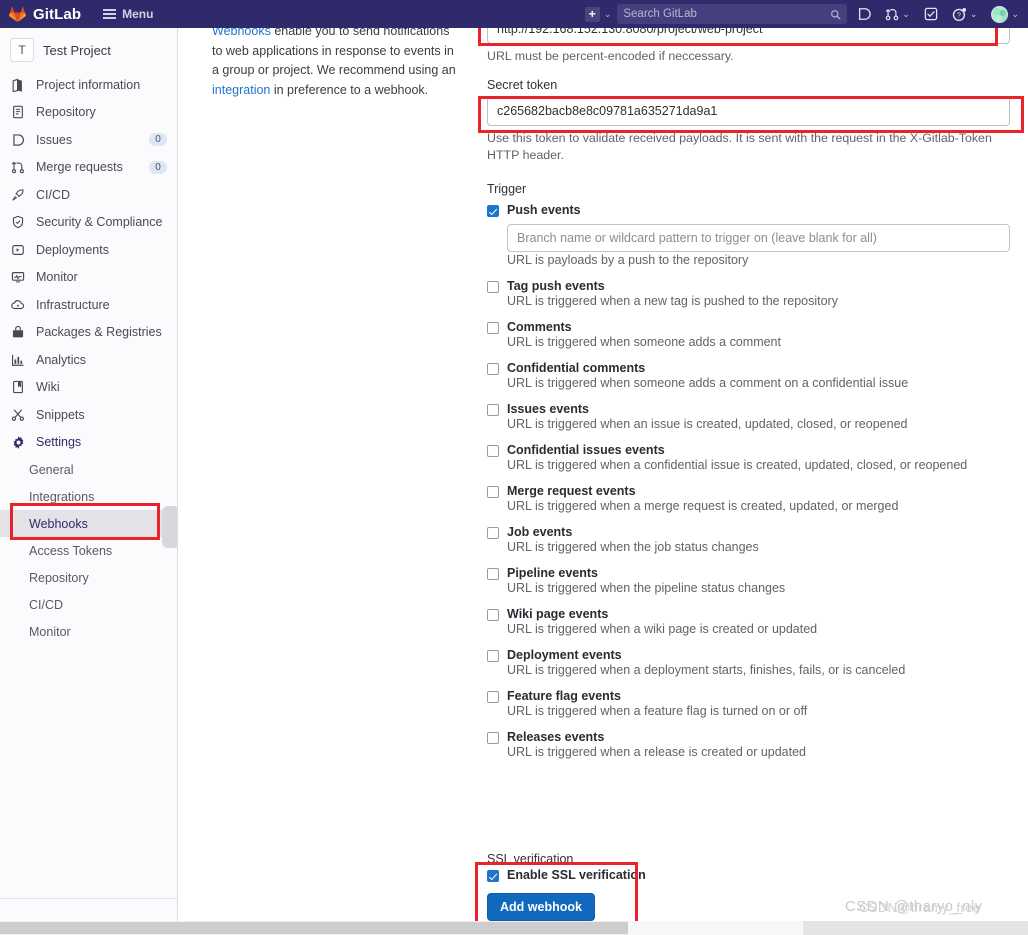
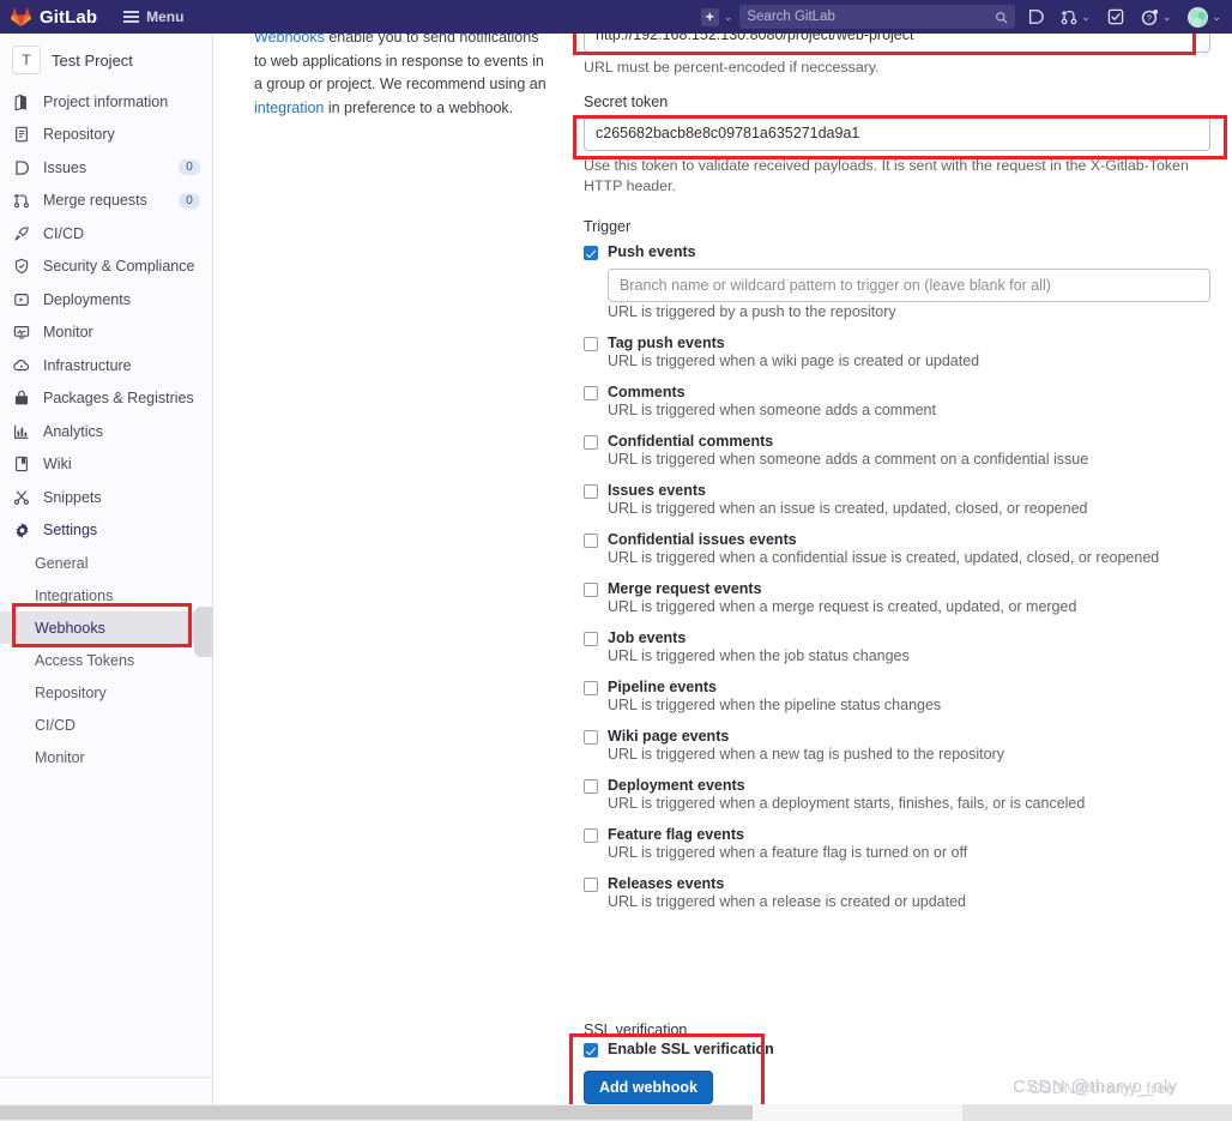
  GitLab
  Menu
  +
  ⌄
  Search GitLab
  ⌄
  ⌄
  ⌄
  T
  Test Project
  Project information
  Repository
  Issues
  0
  Merge requests
  0
  CI/CD
  Security & Compliance
  Deployments
  Monitor
  Infrastructure
  Packages & Registries
  Analytics
  Wiki
  Snippets
  Settings
  General
  Integrations
  Webhooks
  Access Tokens
  Repository
  CI/CD
  Monitor
  Webhooks enable you to send notifications to web applications in response to events in a group or project. We recommend using an integration in preference to a webhook.
  http://192.168.152.130:8080/project/web-project
  URL must be percent-encoded if neccessary.
  Secret token
  c265682bacb8e8c09781a635271da9a1
  Use this token to validate received payloads. It is sent with the request in the X-Gitlab-Token HTTP header.
  Trigger
  Push events
  Branch name or wildcard pattern to trigger on (leave blank for all)
- URL is payloads by a push to the repository
+ URL is triggered by a push to the repository
  Tag push events
- URL is triggered when a new tag is pushed to the repository
+ URL is triggered when a wiki page is created or updated
  Comments
  URL is triggered when someone adds a comment
  Confidential comments
  URL is triggered when someone adds a comment on a confidential issue
  Issues events
  URL is triggered when an issue is created, updated, closed, or reopened
  Confidential issues events
  URL is triggered when a confidential issue is created, updated, closed, or reopened
  Merge request events
  URL is triggered when a merge request is created, updated, or merged
  Job events
  URL is triggered when the job status changes
  Pipeline events
  URL is triggered when the pipeline status changes
  Wiki page events
- URL is triggered when a wiki page is created or updated
+ URL is triggered when a new tag is pushed to the repository
  Deployment events
  URL is triggered when a deployment starts, finishes, fails, or is canceled
  Feature flag events
  URL is triggered when a feature flag is turned on or off
  Releases events
  URL is triggered when a release is created or updated
  SSL verification
  Enable SSL verification
  Add webhook
  CSDN @tharyo_nly
  CSDN@tiramy_free
